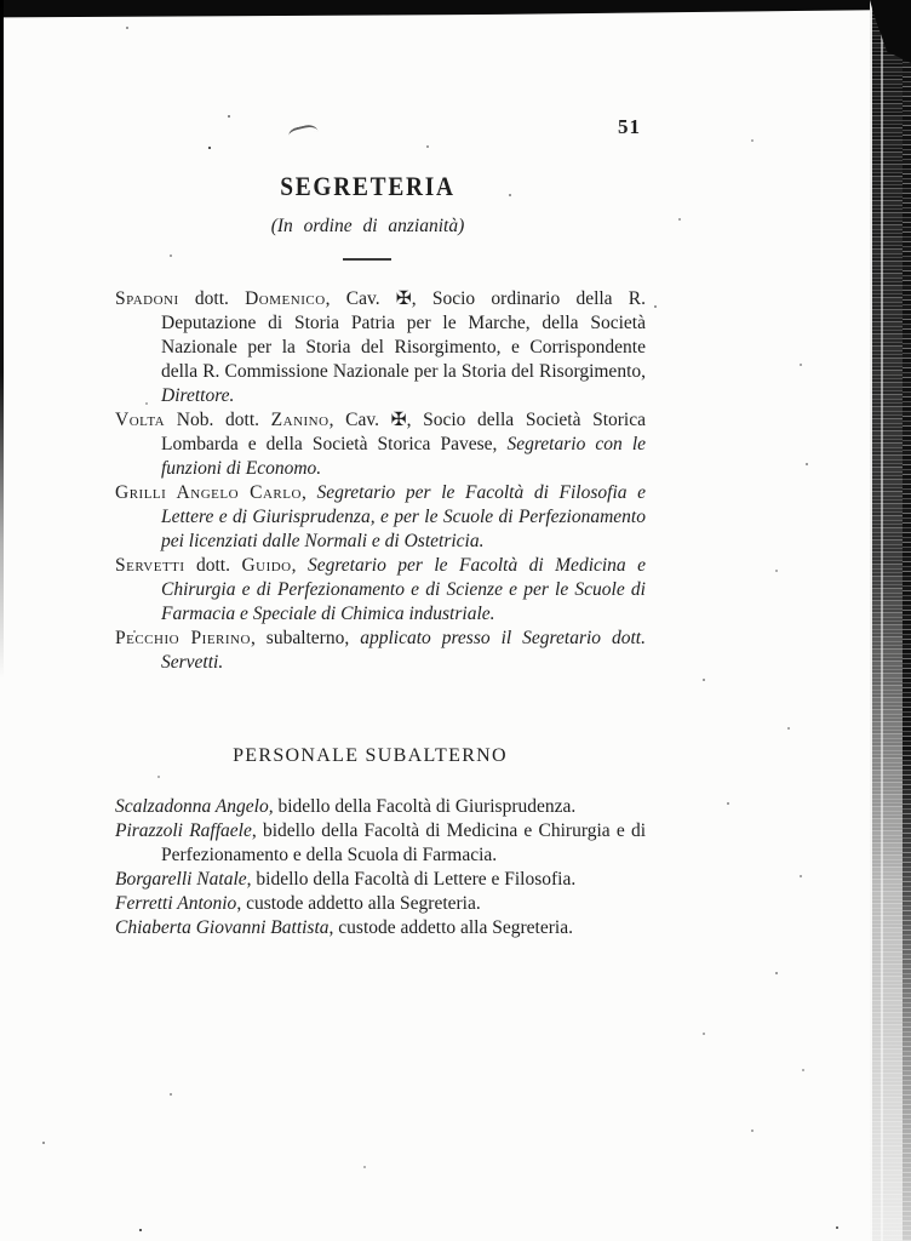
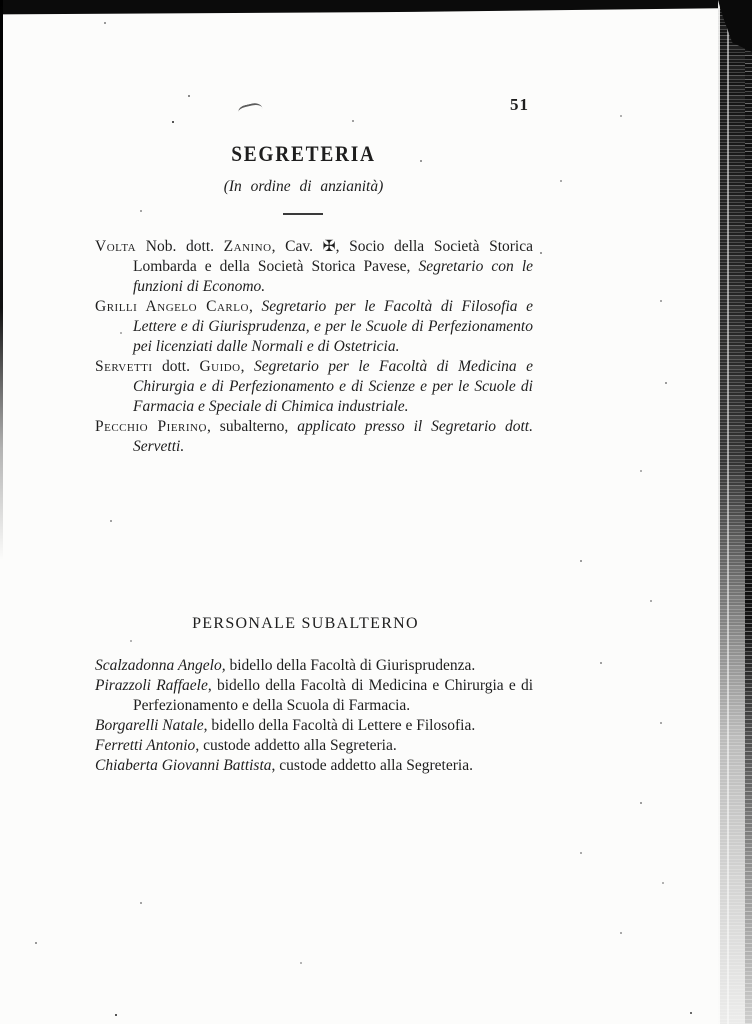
  51
  SEGRETERIA
  (In ordine di anzianità)
- Spadoni dott. Domenico, Cav. ✠, Socio ordinario della R. Deputazione di Storia Patria per le Marche, della Società Nazionale per la Storia del Risorgimento, e Corrispondente della R. Commissione Nazionale per la Storia del Risorgimento, Direttore.
  Volta Nob. dott. Zanino, Cav. ✠, Socio della Società Storica Lombarda e della Società Storica Pavese, Segretario con le funzioni di Economo.
  Grilli Angelo Carlo, Segretario per le Facoltà di Filosofia e Lettere e di Giurisprudenza, e per le Scuole di Perfezionamento pei licenziati dalle Normali e di Ostetricia.
  Servetti dott. Guido, Segretario per le Facoltà di Medicina e Chirurgia e di Perfezionamento e di Scienze e per le Scuole di Farmacia e Speciale di Chimica industriale.
  Pecchio Pierino, subalterno, applicato presso il Segretario dott. Servetti.
  PERSONALE SUBALTERNO
  Scalzadonna Angelo, bidello della Facoltà di Giurisprudenza.
  Pirazzoli Raffaele, bidello della Facoltà di Medicina e Chirurgia e di Perfezionamento e della Scuola di Farmacia.
  Borgarelli Natale, bidello della Facoltà di Lettere e Filosofia.
  Ferretti Antonio, custode addetto alla Segreteria.
  Chiaberta Giovanni Battista, custode addetto alla Segreteria.
